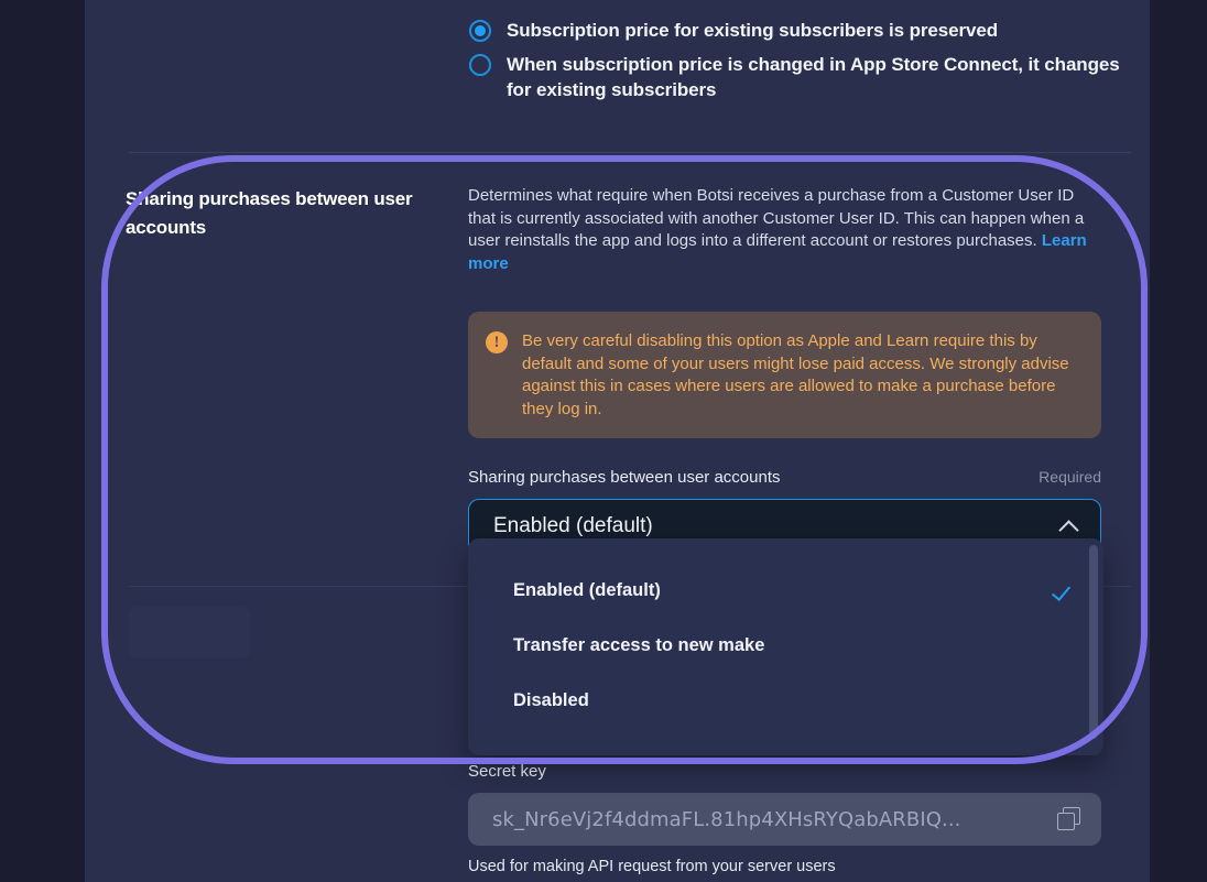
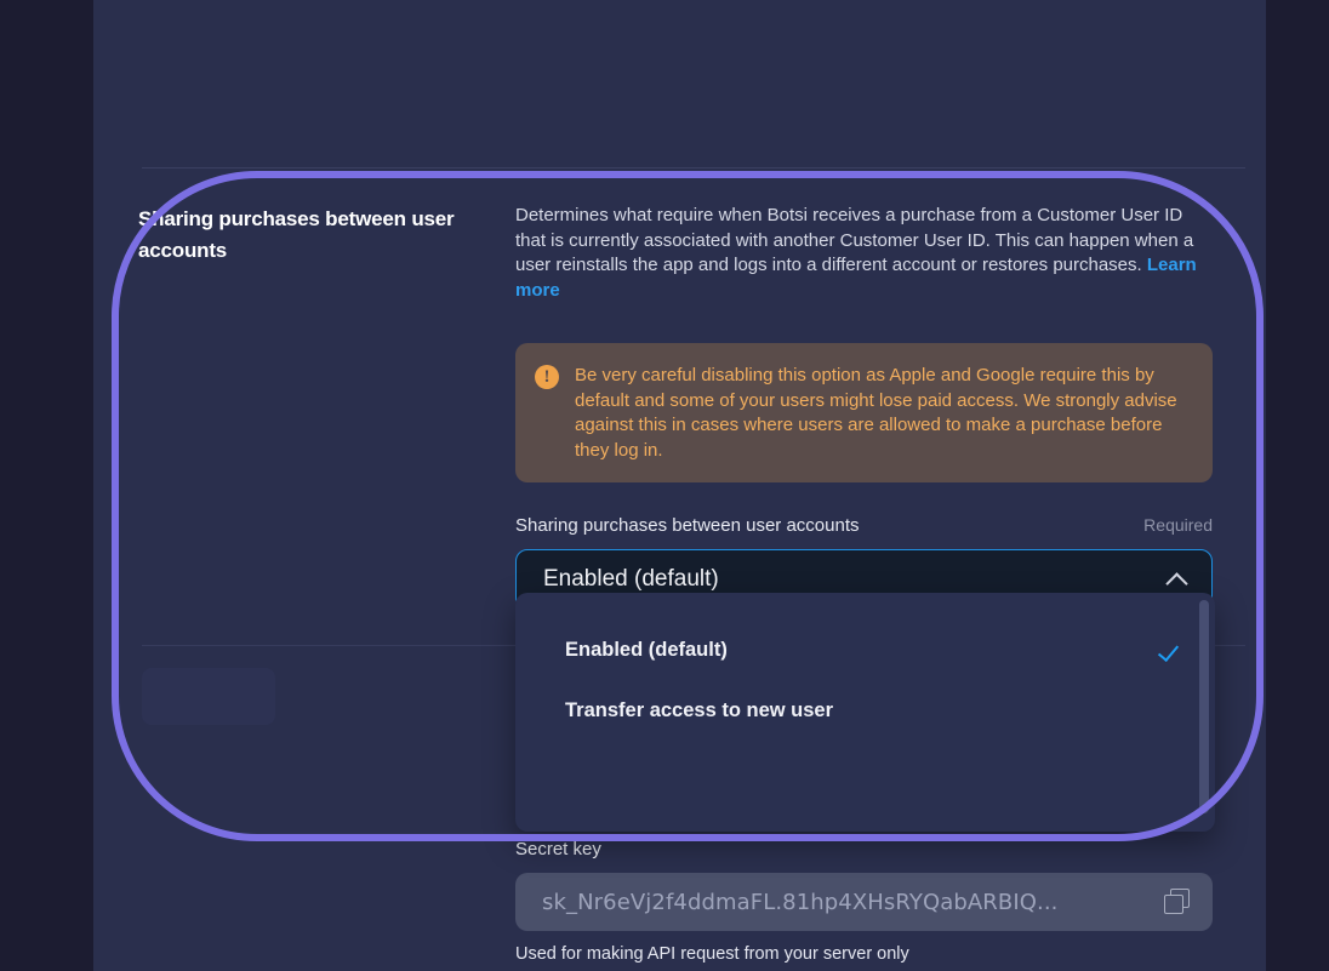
- Subscription price for existing subscribers is preserved
- When subscription price is changed in App Store Connect, it changes for existing subscribers
  Sharing purchases between user accounts
  Determines what require when Botsi receives a purchase from a Customer User ID that is currently associated with another Customer User ID. This can happen when a user reinstalls the app and logs into a different account or restores purchases. Learn more
  !
- Be very careful disabling this option as Apple and Learn require this by default and some of your users might lose paid access. We strongly advise against this in cases where users are allowed to make a purchase before they log in.
+ Be very careful disabling this option as Apple and Google require this by default and some of your users might lose paid access. We strongly advise against this in cases where users are allowed to make a purchase before they log in.
  Sharing purchases between user accounts
  Required
  Enabled (default)
  Enabled (default)
- Transfer access to new make
+ Transfer access to new user
- Disabled
  Secret key
  sk_Nr6eVj2f4ddmaFL.81hp4XHsRYQabARBIQ...
- Used for making API request from your server users
+ Used for making API request from your server only
